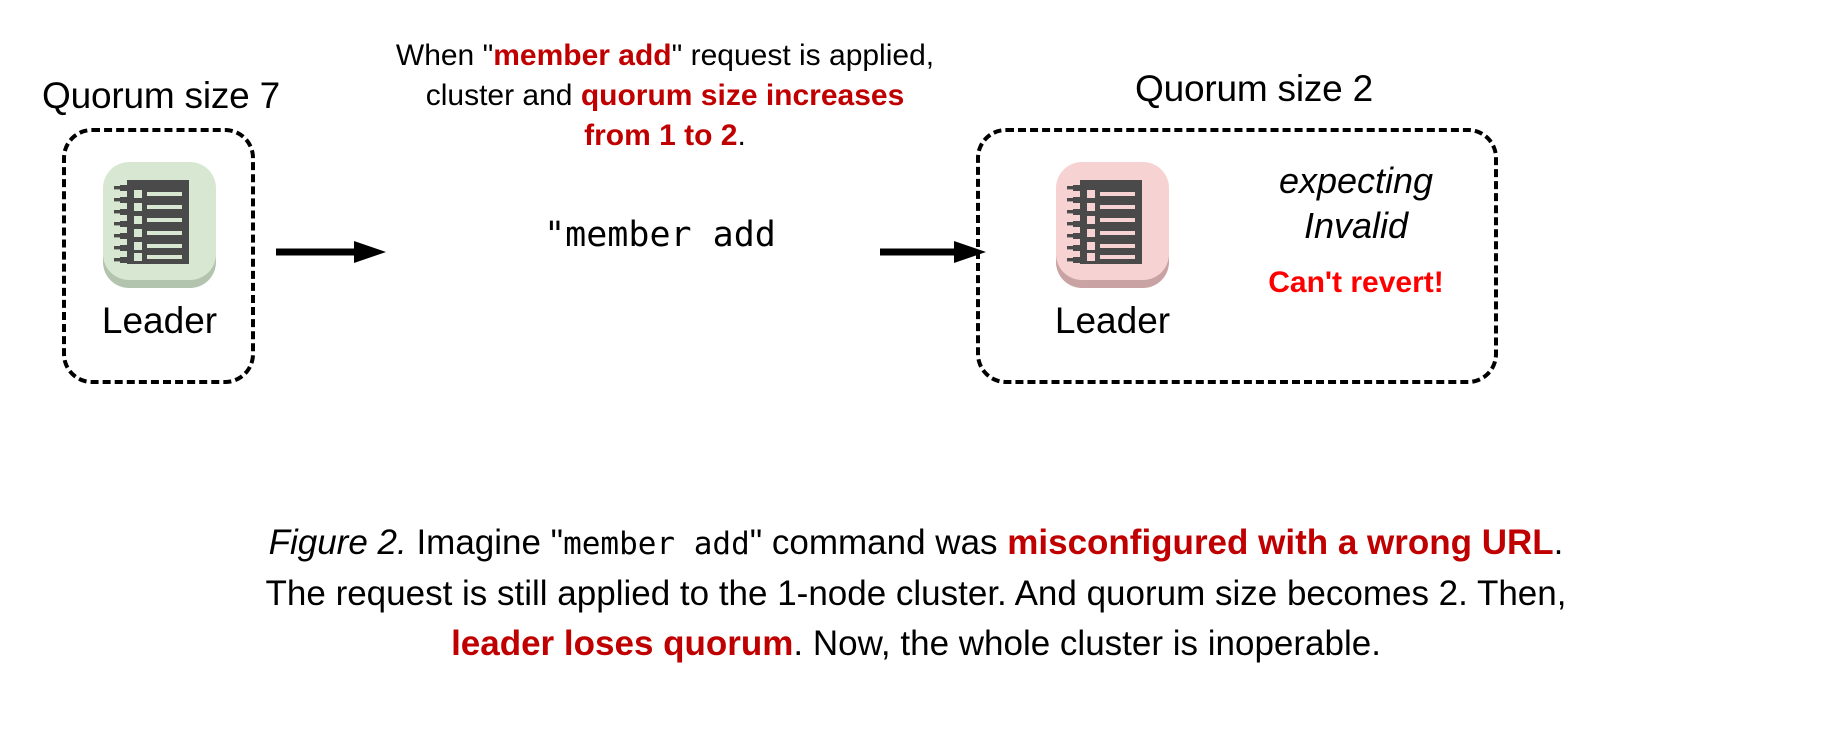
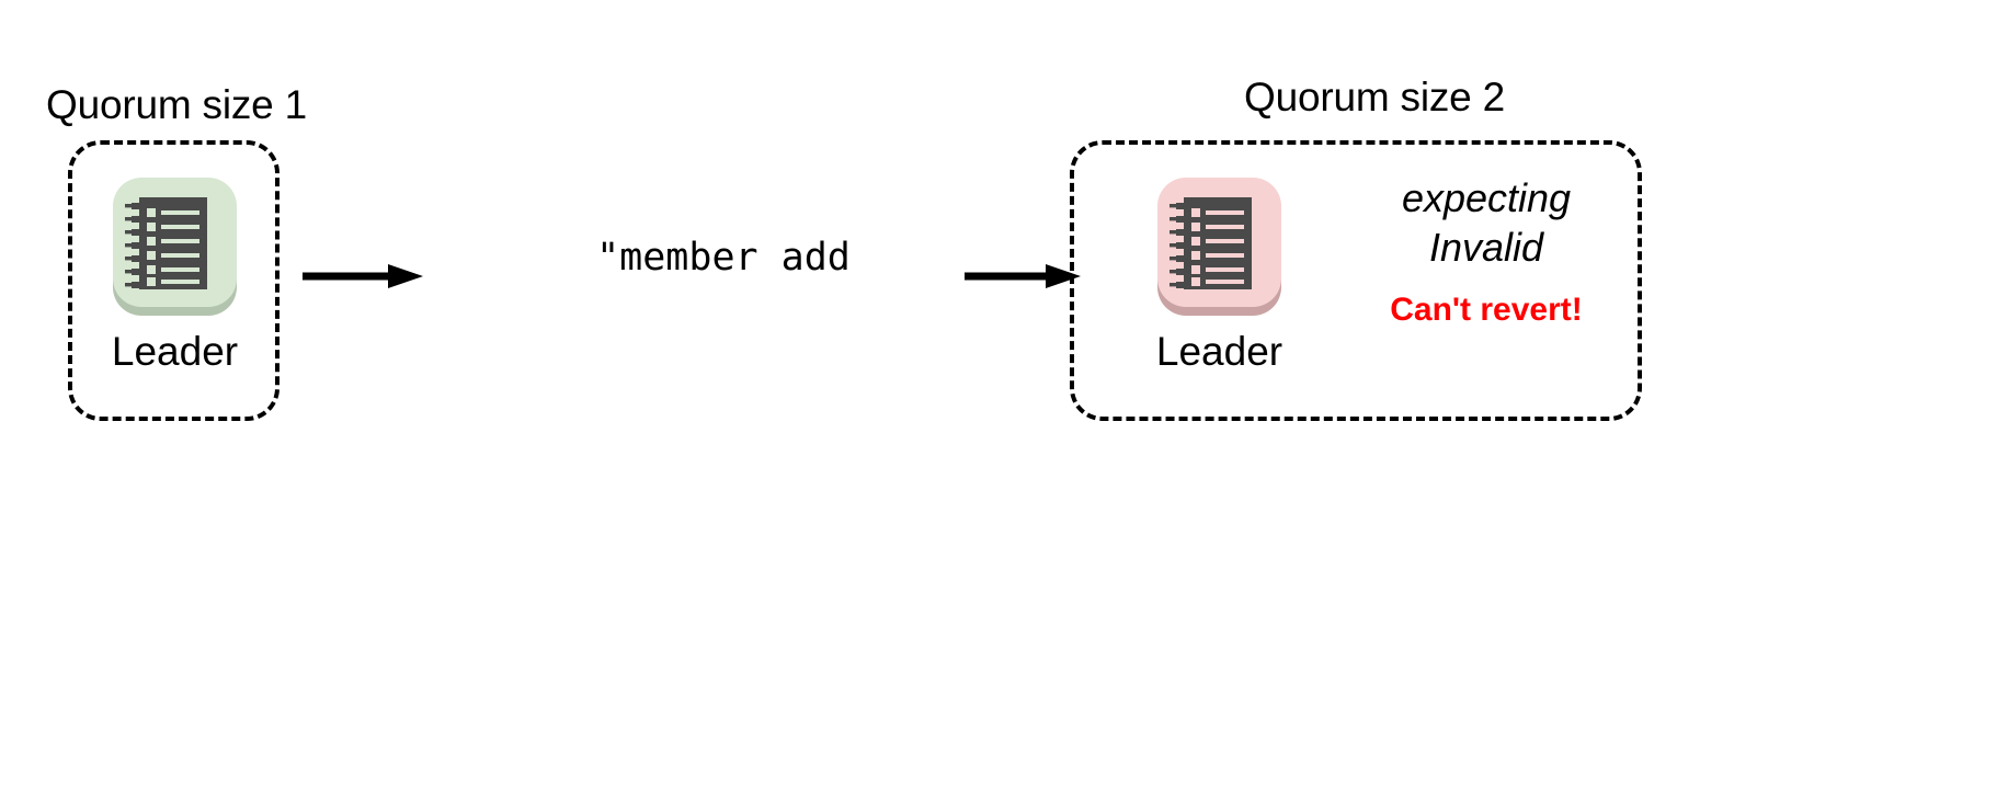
- Quorum size 7
+ Quorum size 1
  Leader
- When "member add" request is applied,
- cluster and quorum size increases
- from 1 to 2.
  "member add
  Quorum size 2
  Leader
  expecting
  Invalid
  Can't revert!
- Figure 2. Imagine "member add" command was misconfigured with a wrong URL.
- The request is still applied to the 1-node cluster. And quorum size becomes 2. Then,
- leader loses quorum. Now, the whole cluster is inoperable.
